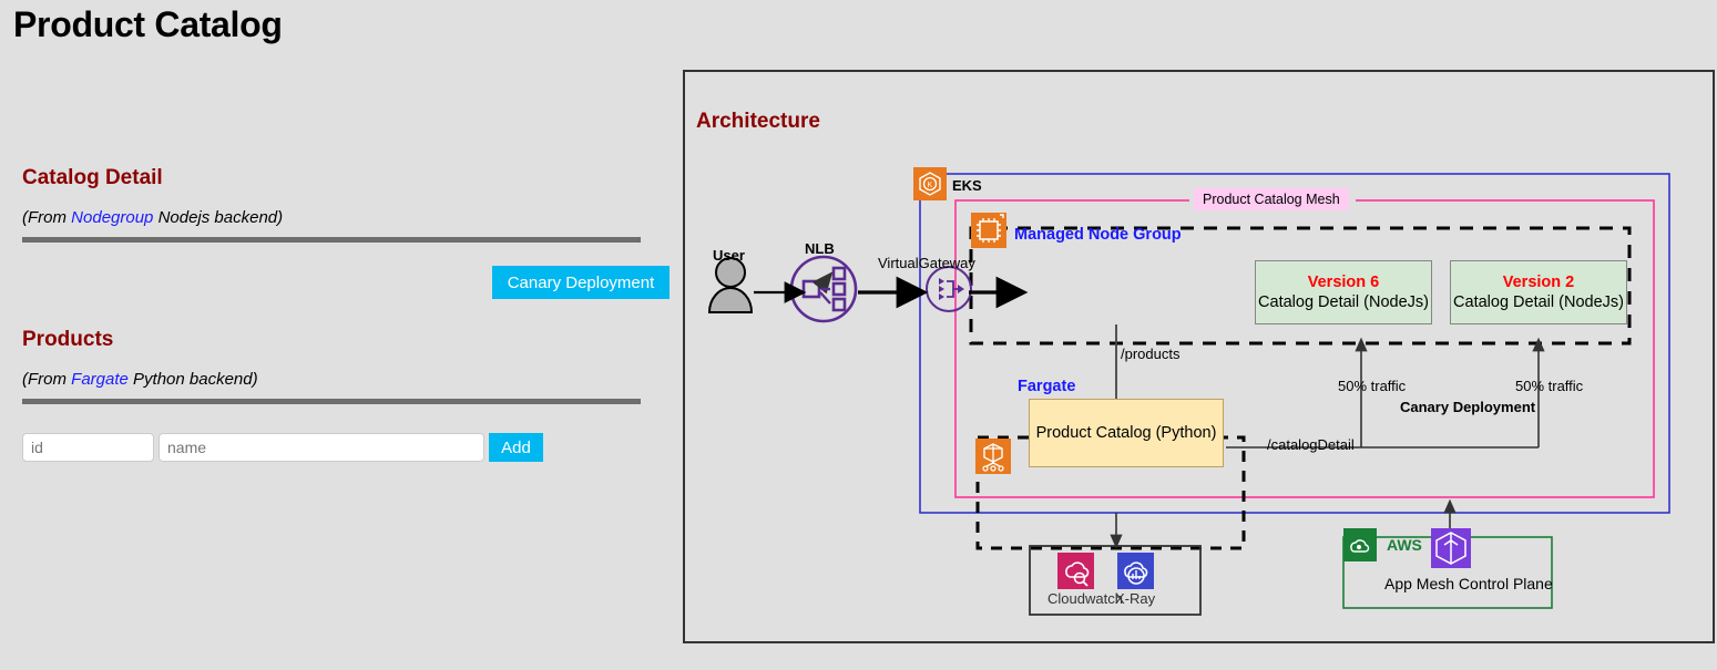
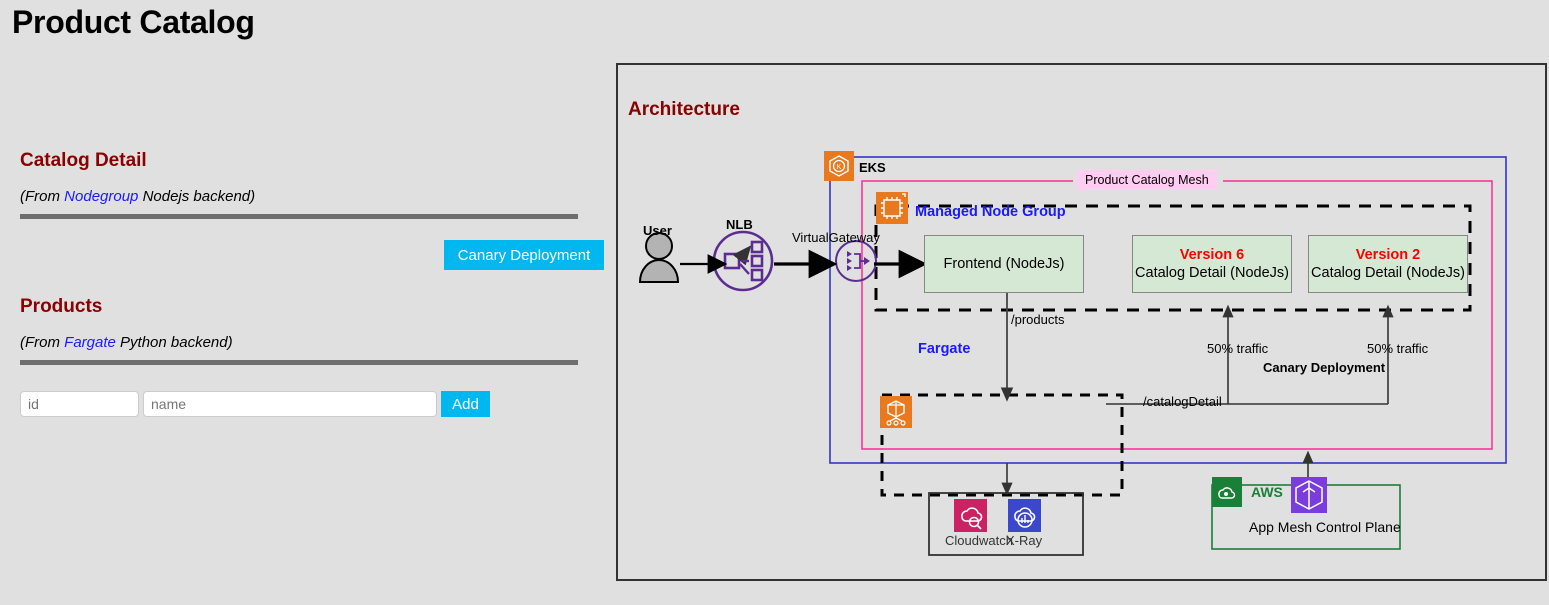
  Product Catalog
  Catalog Detail
  (From Nodegroup Nodejs backend)
  Canary Deployment
  Products
  (From Fargate Python backend)
  id
  name
  Add
  Architecture
  User
  NLB
  VirtualGateway
  EKS
  Product Catalog Mesh
  Managed Node Group
  Fargate
+ Frontend (NodeJs)
  Version 6
  Catalog Detail (NodeJs)
  Version 2
  Catalog Detail (NodeJs)
- Product Catalog (Python)
  /products
  /catalogDetail
  50% traffic
  50% traffic
  Canary Deployment
  Cloudwatch
  X-Ray
  AWS
  App Mesh Control Plane
